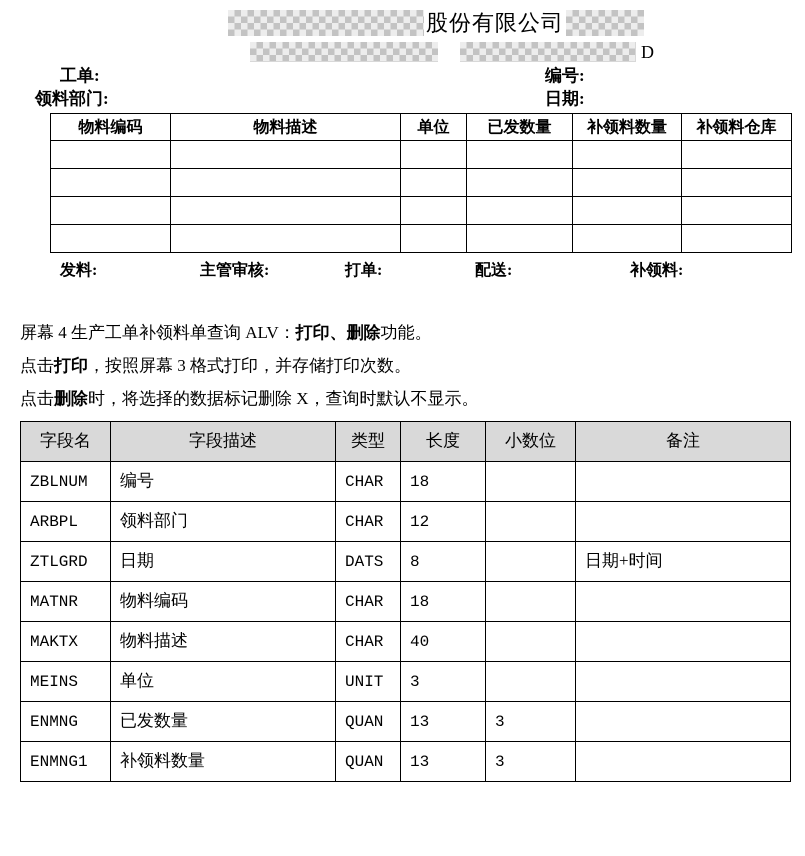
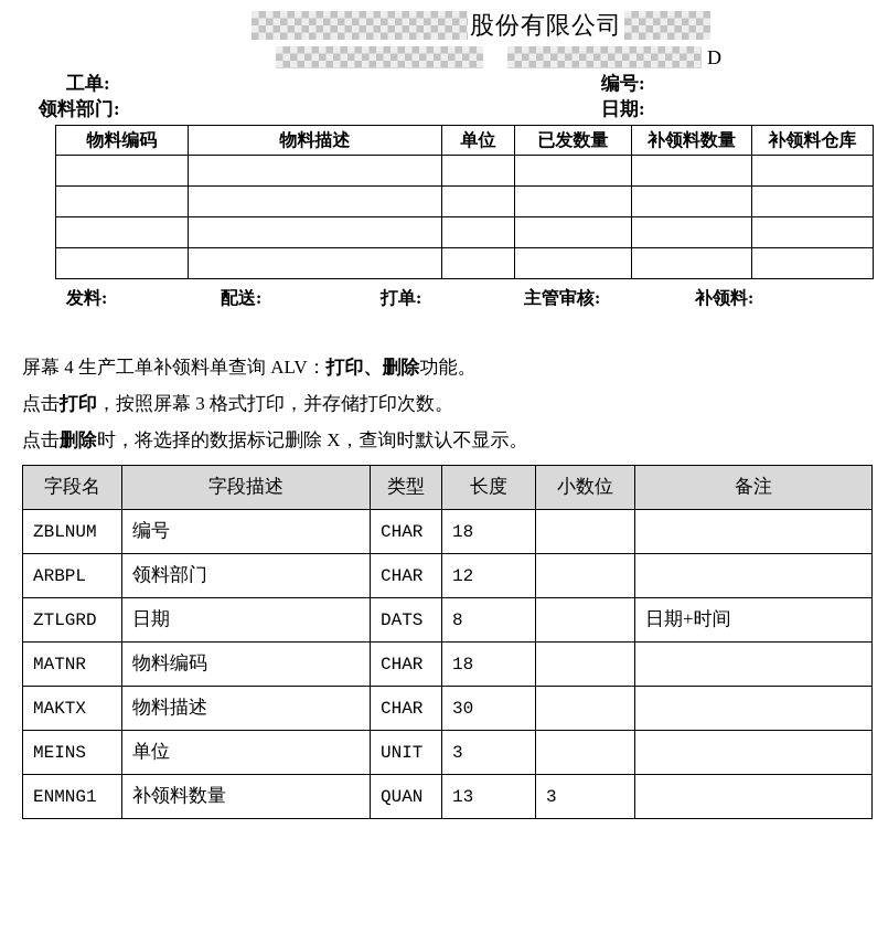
  股份有限公司
  D
  工单:
  编号:
  领料部门:
  日期:
  物料编码	物料描述	单位	已发数量	补领料数量	补领料仓库
  发料:
- 主管审核:
+ 配送:
  打单:
- 配送:
+ 主管审核:
  补领料:
  屏幕 4 生产工单补领料单查询 ALV：打印、删除功能。
  点击打印，按照屏幕 3 格式打印，并存储打印次数。
  点击删除时，将选择的数据标记删除 X，查询时默认不显示。
  字段名	字段描述	类型	长度	小数位	备注
  ZBLNUM	编号	CHAR	18
  ARBPL	领料部门	CHAR	12
  ZTLGRD	日期	DATS	8		日期+时间
  MATNR	物料编码	CHAR	18
- MAKTX	物料描述	CHAR	40
+ MAKTX	物料描述	CHAR	30
  MEINS	单位	UNIT	3
- ENMNG	已发数量	QUAN	13	3
  ENMNG1	补领料数量	QUAN	13	3
